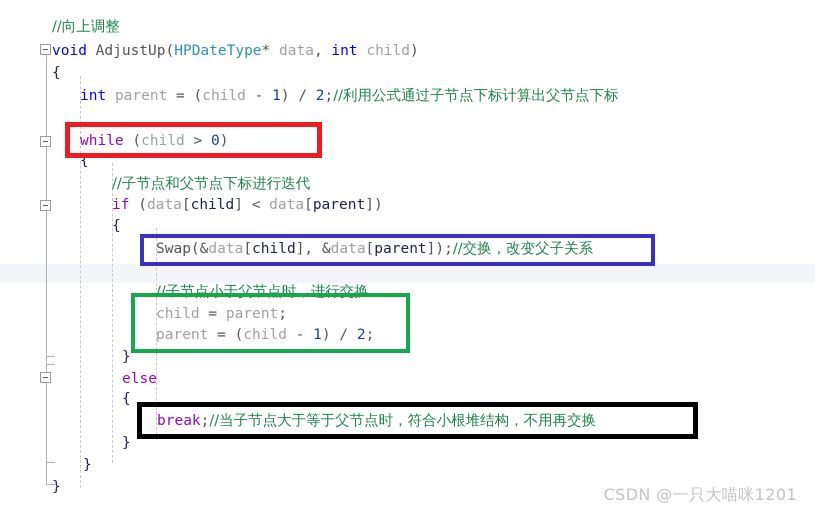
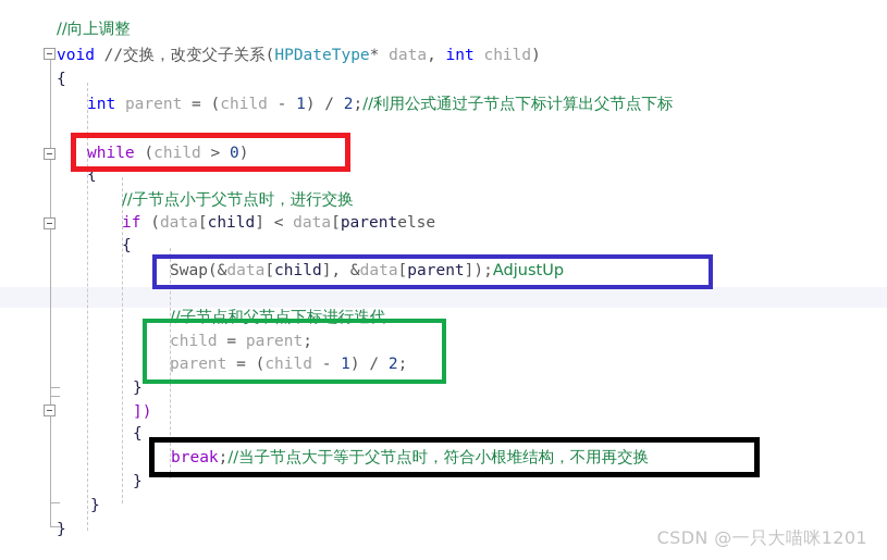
  //向上调整
- void AdjustUp(HPDateType* data, int child)
+ void //交换，改变父子关系(HPDateType* data, int child)
  {
  int parent = (child - 1) / 2;//利用公式通过子节点下标计算出父节点下标
  while (child > 0)
  {
- //子节点和父节点下标进行迭代
+ //子节点小于父节点时，进行交换
- if (data[child] < data[parent])
+ if (data[child] < data[parentelse
  {
- Swap(&data[child], &data[parent]);//交换，改变父子关系
+ Swap(&data[child], &data[parent]);AdjustUp
- //子节点小于父节点时，进行交换
+ //子节点和父节点下标进行迭代
  child = parent;
  parent = (child - 1) / 2;
  }
- else
+ ])
  {
  break;//当子节点大于等于父节点时，符合小根堆结构，不用再交换
  }
  }
  }
  CSDN @一只大喵咪1201
